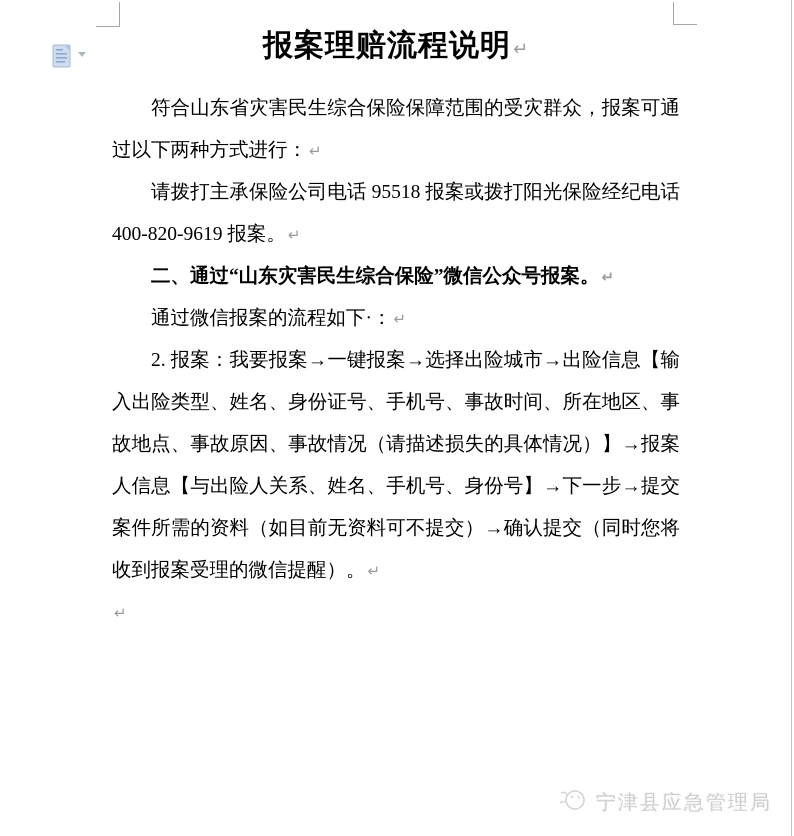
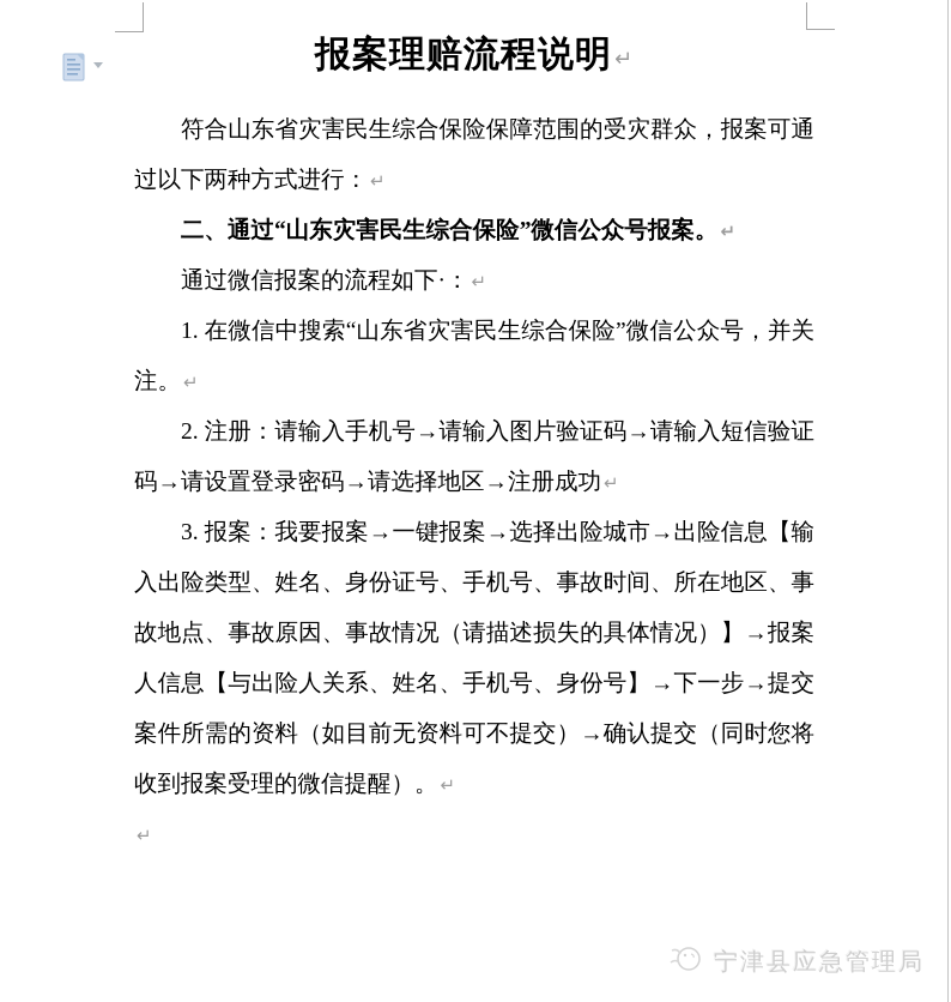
  报案理赔流程说明↵
  符合山东省灾害民生综合保险保障范围的受灾群众，报案可通过以下两种方式进行：↵
- 请拨打主承保险公司电话 95518 报案或拨打阳光保险经纪电话 400-820-9619 报案。↵
  二、通过“山东灾害民生综合保险”微信公众号报案。↵
  通过微信报案的流程如下·：↵
+ 1. 在微信中搜索“山东省灾害民生综合保险”微信公众号，并关注。↵
+ 2. 注册：请输入手机号→请输入图片验证码→请输入短信验证码→请设置登录密码→请选择地区→注册成功↵
- 2. 报案：我要报案→一键报案→选择出险城市→出险信息【输入出险类型、姓名、身份证号、手机号、事故时间、所在地区、事故地点、事故原因、事故情况（请描述损失的具体情况）】→报案人信息【与出险人关系、姓名、手机号、身份号】→下一步→提交案件所需的资料（如目前无资料可不提交）→确认提交（同时您将收到报案受理的微信提醒）。↵
+ 3. 报案：我要报案→一键报案→选择出险城市→出险信息【输入出险类型、姓名、身份证号、手机号、事故时间、所在地区、事故地点、事故原因、事故情况（请描述损失的具体情况）】→报案人信息【与出险人关系、姓名、手机号、身份号】→下一步→提交案件所需的资料（如目前无资料可不提交）→确认提交（同时您将收到报案受理的微信提醒）。↵
  ↵
  宁津县应急管理局
